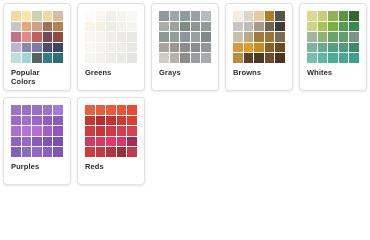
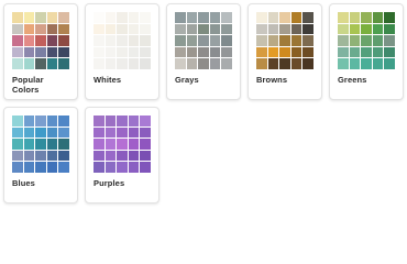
  Popular Colors
- Greens
+ Whites
  Grays
  Browns
- Whites
+ Greens
+ Blues
  Purples
- Reds
